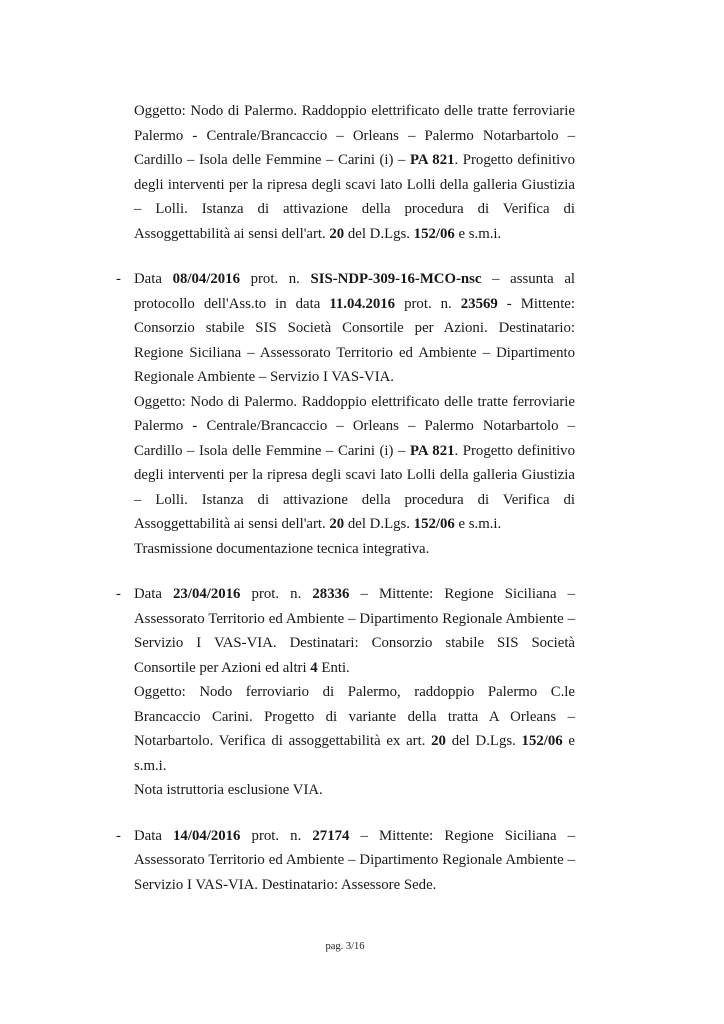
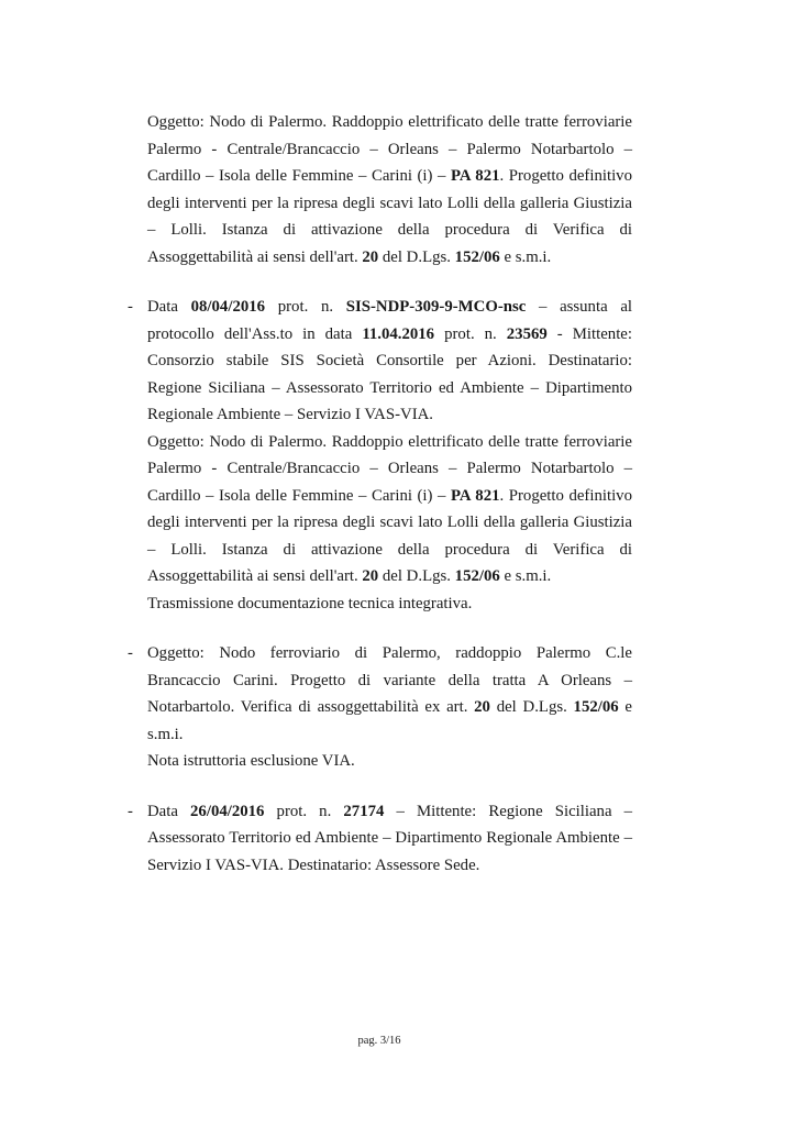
  Oggetto: Nodo di Palermo. Raddoppio elettrificato delle tratte ferroviarie Palermo - Centrale/Brancaccio – Orleans – Palermo Notarbartolo – Cardillo – Isola delle Femmine – Carini (i) – PA 821. Progetto definitivo degli interventi per la ripresa degli scavi lato Lolli della galleria Giustizia – Lolli. Istanza di attivazione della procedura di Verifica di Assoggettabilità ai sensi dell'art. 20 del D.Lgs. 152/06 e s.m.i.
  -
- Data 08/04/2016 prot. n. SIS-NDP-309-16-MCO-nsc – assunta al protocollo dell'Ass.to in data 11.04.2016 prot. n. 23569 - Mittente: Consorzio stabile SIS Società Consortile per Azioni. Destinatario: Regione Siciliana – Assessorato Territorio ed Ambiente – Dipartimento Regionale Ambiente – Servizio I VAS-VIA.
+ Data 08/04/2016 prot. n. SIS-NDP-309-9-MCO-nsc – assunta al protocollo dell'Ass.to in data 11.04.2016 prot. n. 23569 - Mittente: Consorzio stabile SIS Società Consortile per Azioni. Destinatario: Regione Siciliana – Assessorato Territorio ed Ambiente – Dipartimento Regionale Ambiente – Servizio I VAS-VIA.
  Oggetto: Nodo di Palermo. Raddoppio elettrificato delle tratte ferroviarie Palermo - Centrale/Brancaccio – Orleans – Palermo Notarbartolo – Cardillo – Isola delle Femmine – Carini (i) – PA 821. Progetto definitivo degli interventi per la ripresa degli scavi lato Lolli della galleria Giustizia – Lolli. Istanza di attivazione della procedura di Verifica di Assoggettabilità ai sensi dell'art. 20 del D.Lgs. 152/06 e s.m.i.
  Trasmissione documentazione tecnica integrativa.
  -
- Data 23/04/2016 prot. n. 28336 – Mittente: Regione Siciliana – Assessorato Territorio ed Ambiente – Dipartimento Regionale Ambiente – Servizio I VAS-VIA. Destinatari: Consorzio stabile SIS Società Consortile per Azioni ed altri 4 Enti.
  Oggetto: Nodo ferroviario di Palermo, raddoppio Palermo C.le Brancaccio Carini. Progetto di variante della tratta A Orleans – Notarbartolo. Verifica di assoggettabilità ex art. 20 del D.Lgs. 152/06 e s.m.i.
  Nota istruttoria esclusione VIA.
  -
- Data 14/04/2016 prot. n. 27174 – Mittente: Regione Siciliana – Assessorato Territorio ed Ambiente – Dipartimento Regionale Ambiente – Servizio I VAS-VIA. Destinatario: Assessore Sede.
+ Data 26/04/2016 prot. n. 27174 – Mittente: Regione Siciliana – Assessorato Territorio ed Ambiente – Dipartimento Regionale Ambiente – Servizio I VAS-VIA. Destinatario: Assessore Sede.
  pag. 3/16
